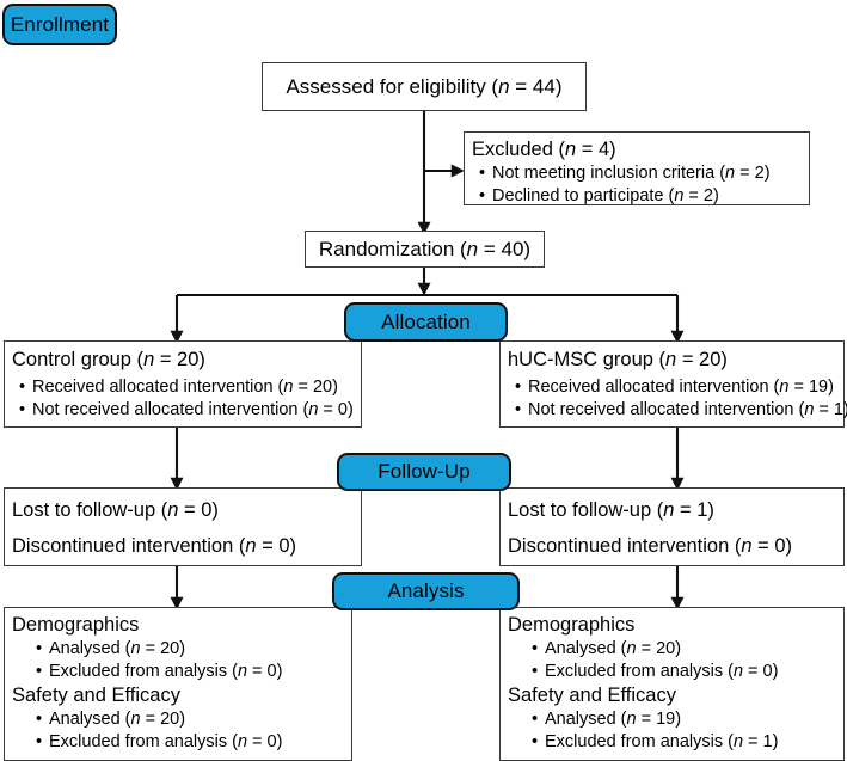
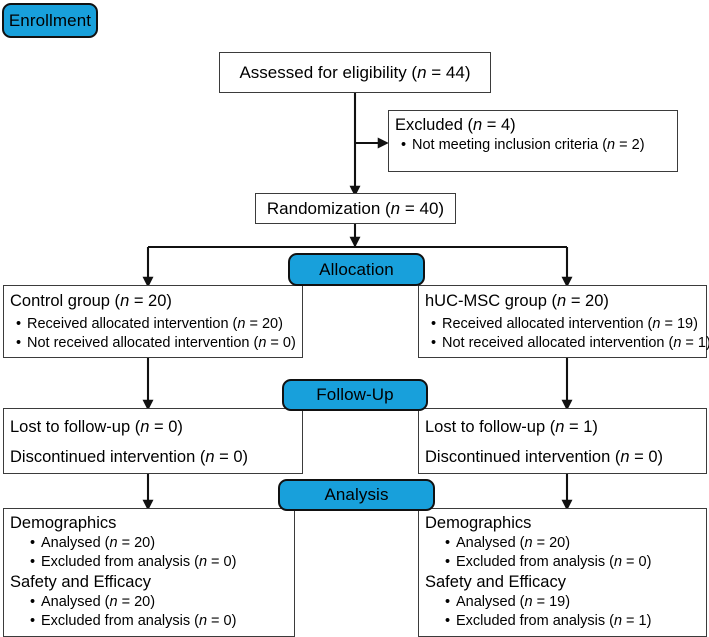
  Enrollment
  Assessed for eligibility (n = 44)
  Excluded (n = 4)
  • Not meeting inclusion criteria (n = 2)
- • Declined to participate (n = 2)
  Randomization (n = 40)
  Allocation
  Control group (n = 20)
  • Received allocated intervention (n = 20)
  • Not received allocated intervention (n = 0)
  hUC-MSC group (n = 20)
  • Received allocated intervention (n = 19)
  • Not received allocated intervention (n = 1)
  Follow-Up
  Lost to follow-up (n = 0)
  Discontinued intervention (n = 0)
  Lost to follow-up (n = 1)
  Discontinued intervention (n = 0)
  Analysis
  Demographics
  • Analysed (n = 20)
  • Excluded from analysis (n = 0)
  Safety and Efficacy
  • Analysed (n = 20)
  • Excluded from analysis (n = 0)
  Demographics
  • Analysed (n = 20)
  • Excluded from analysis (n = 0)
  Safety and Efficacy
  • Analysed (n = 19)
  • Excluded from analysis (n = 1)
